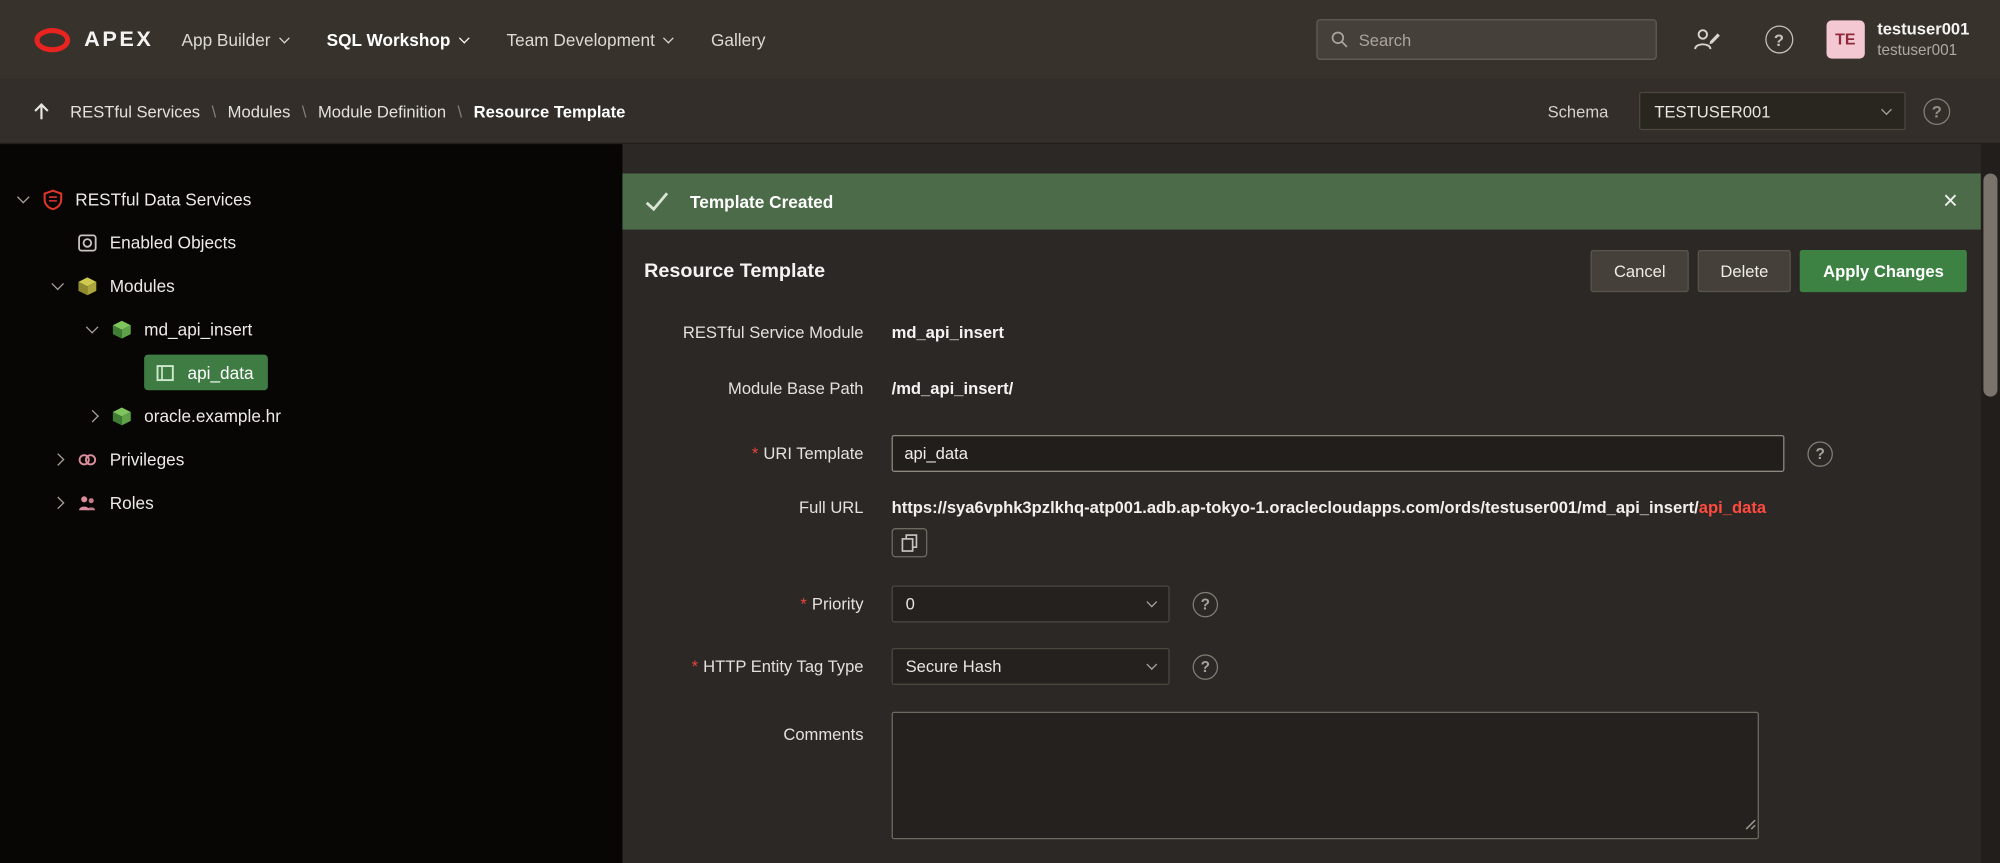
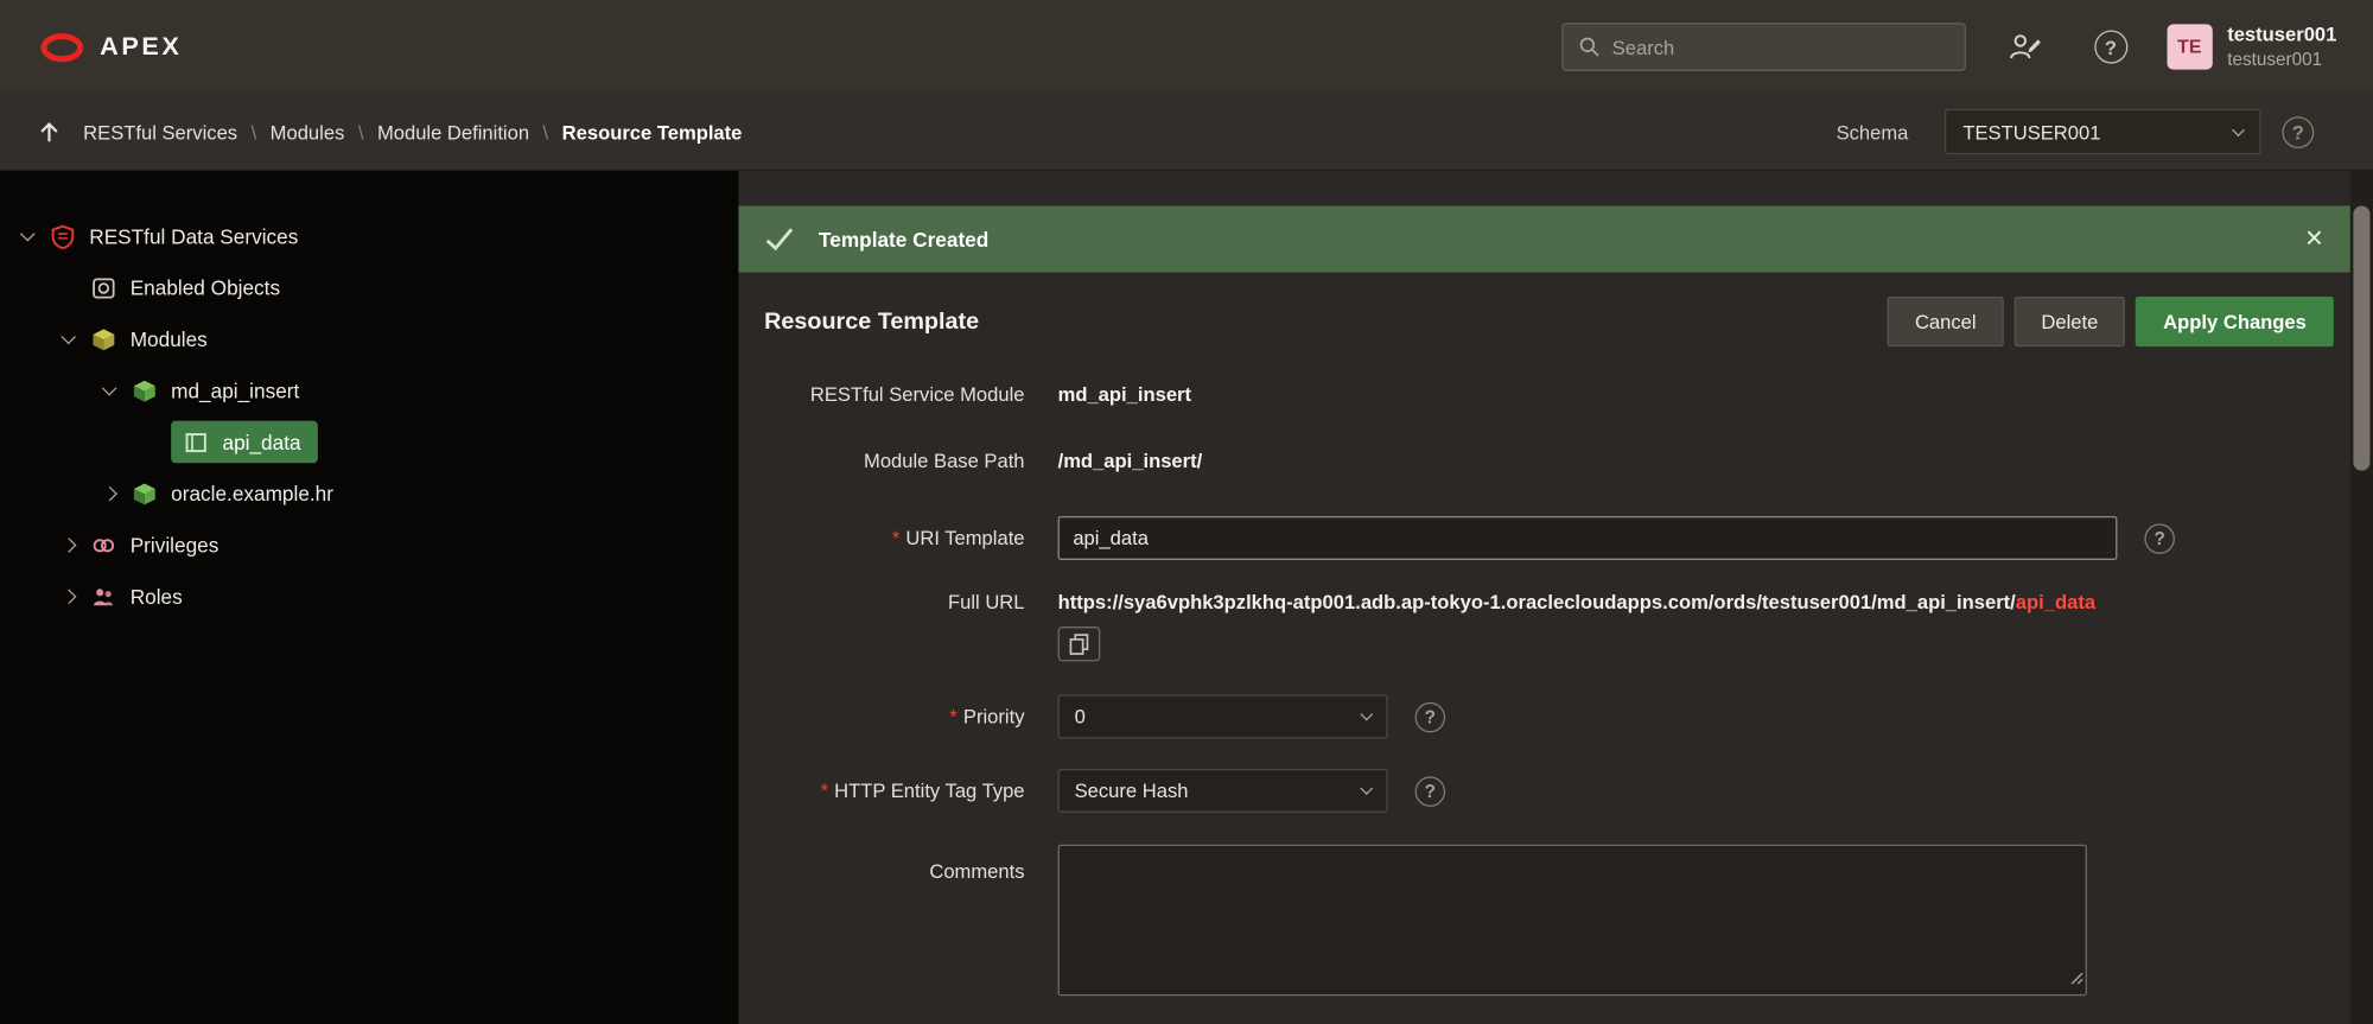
  APEX
- App Builder
- SQL Workshop
- Team Development
- Gallery
  Search
  ?
  TE
  testuser001
  testuser001
  RESTful Services
  \
  Modules
  \
  Module Definition
  \
  Resource Template
  Schema
  TESTUSER001
  ?
  RESTful Data Services
  Enabled Objects
  Modules
  md_api_insert
  api_data
  oracle.example.hr
  Privileges
  Roles
  Template Created
  ×
  Resource Template
  Cancel
  Delete
  Apply Changes
  RESTful Service Module
  md_api_insert
  Module Base Path
  /md_api_insert/
  * URI Template
  api_data
  ?
  Full URL
  https://sya6vphk3pzlkhq-atp001.adb.ap-tokyo-1.oraclecloudapps.com/ords/testuser001/md_api_insert/api_data
  * Priority
  0
  ?
  * HTTP Entity Tag Type
  Secure Hash
  ?
  Comments
